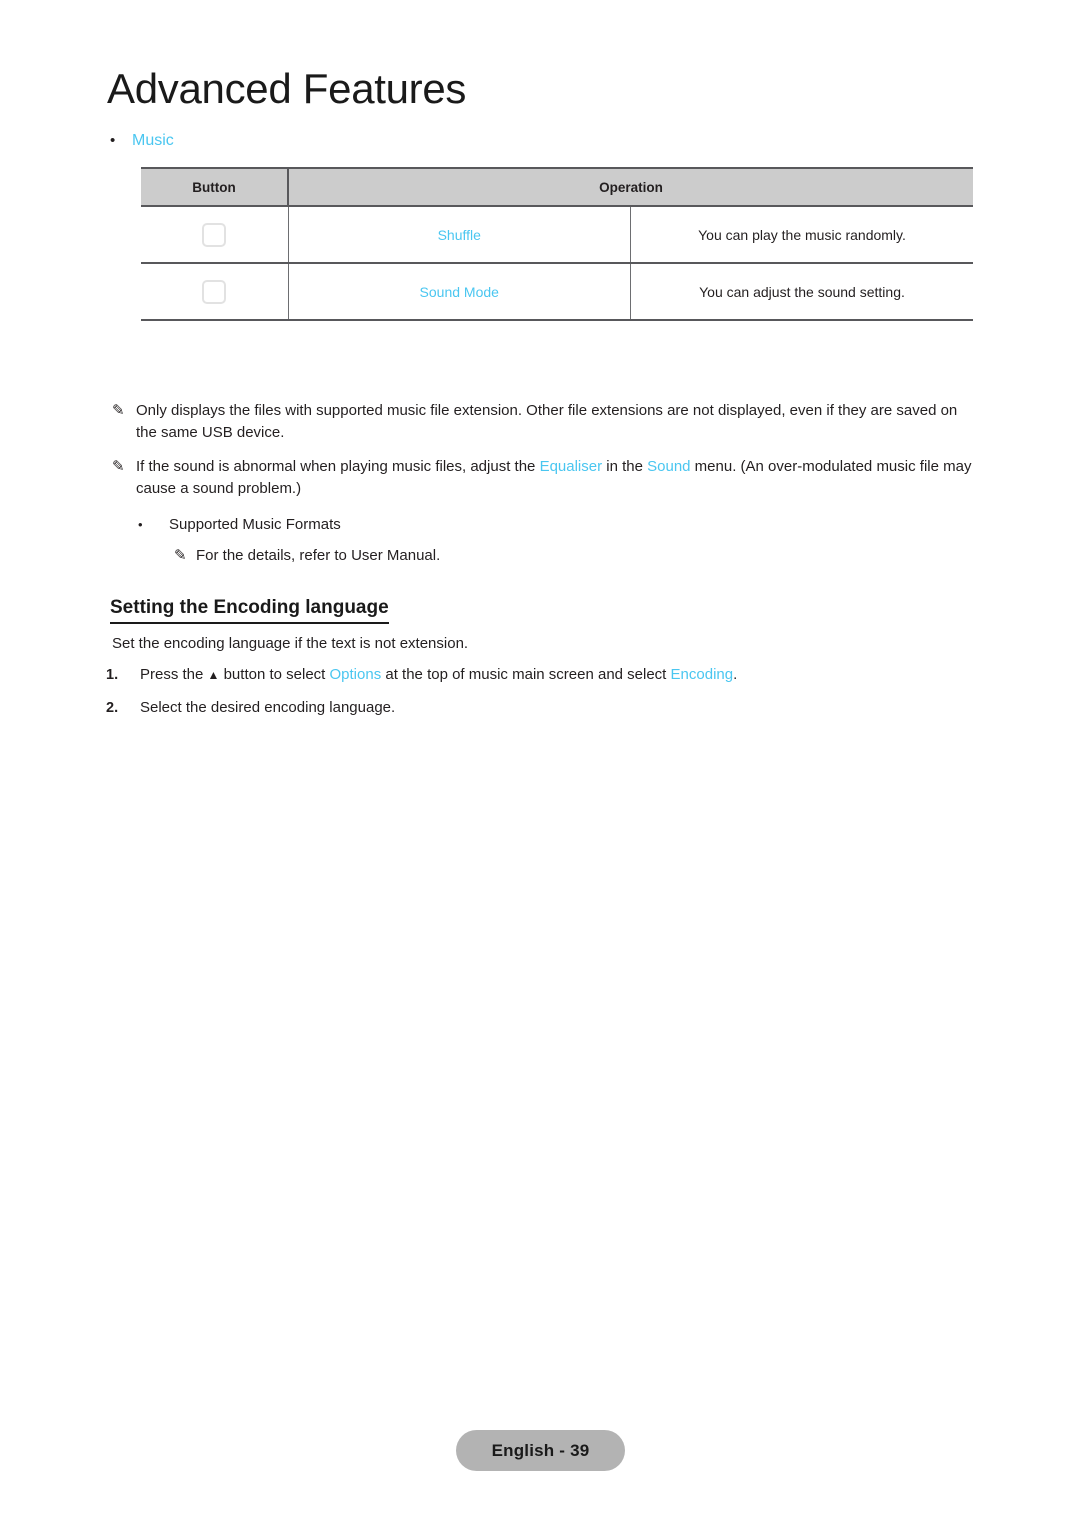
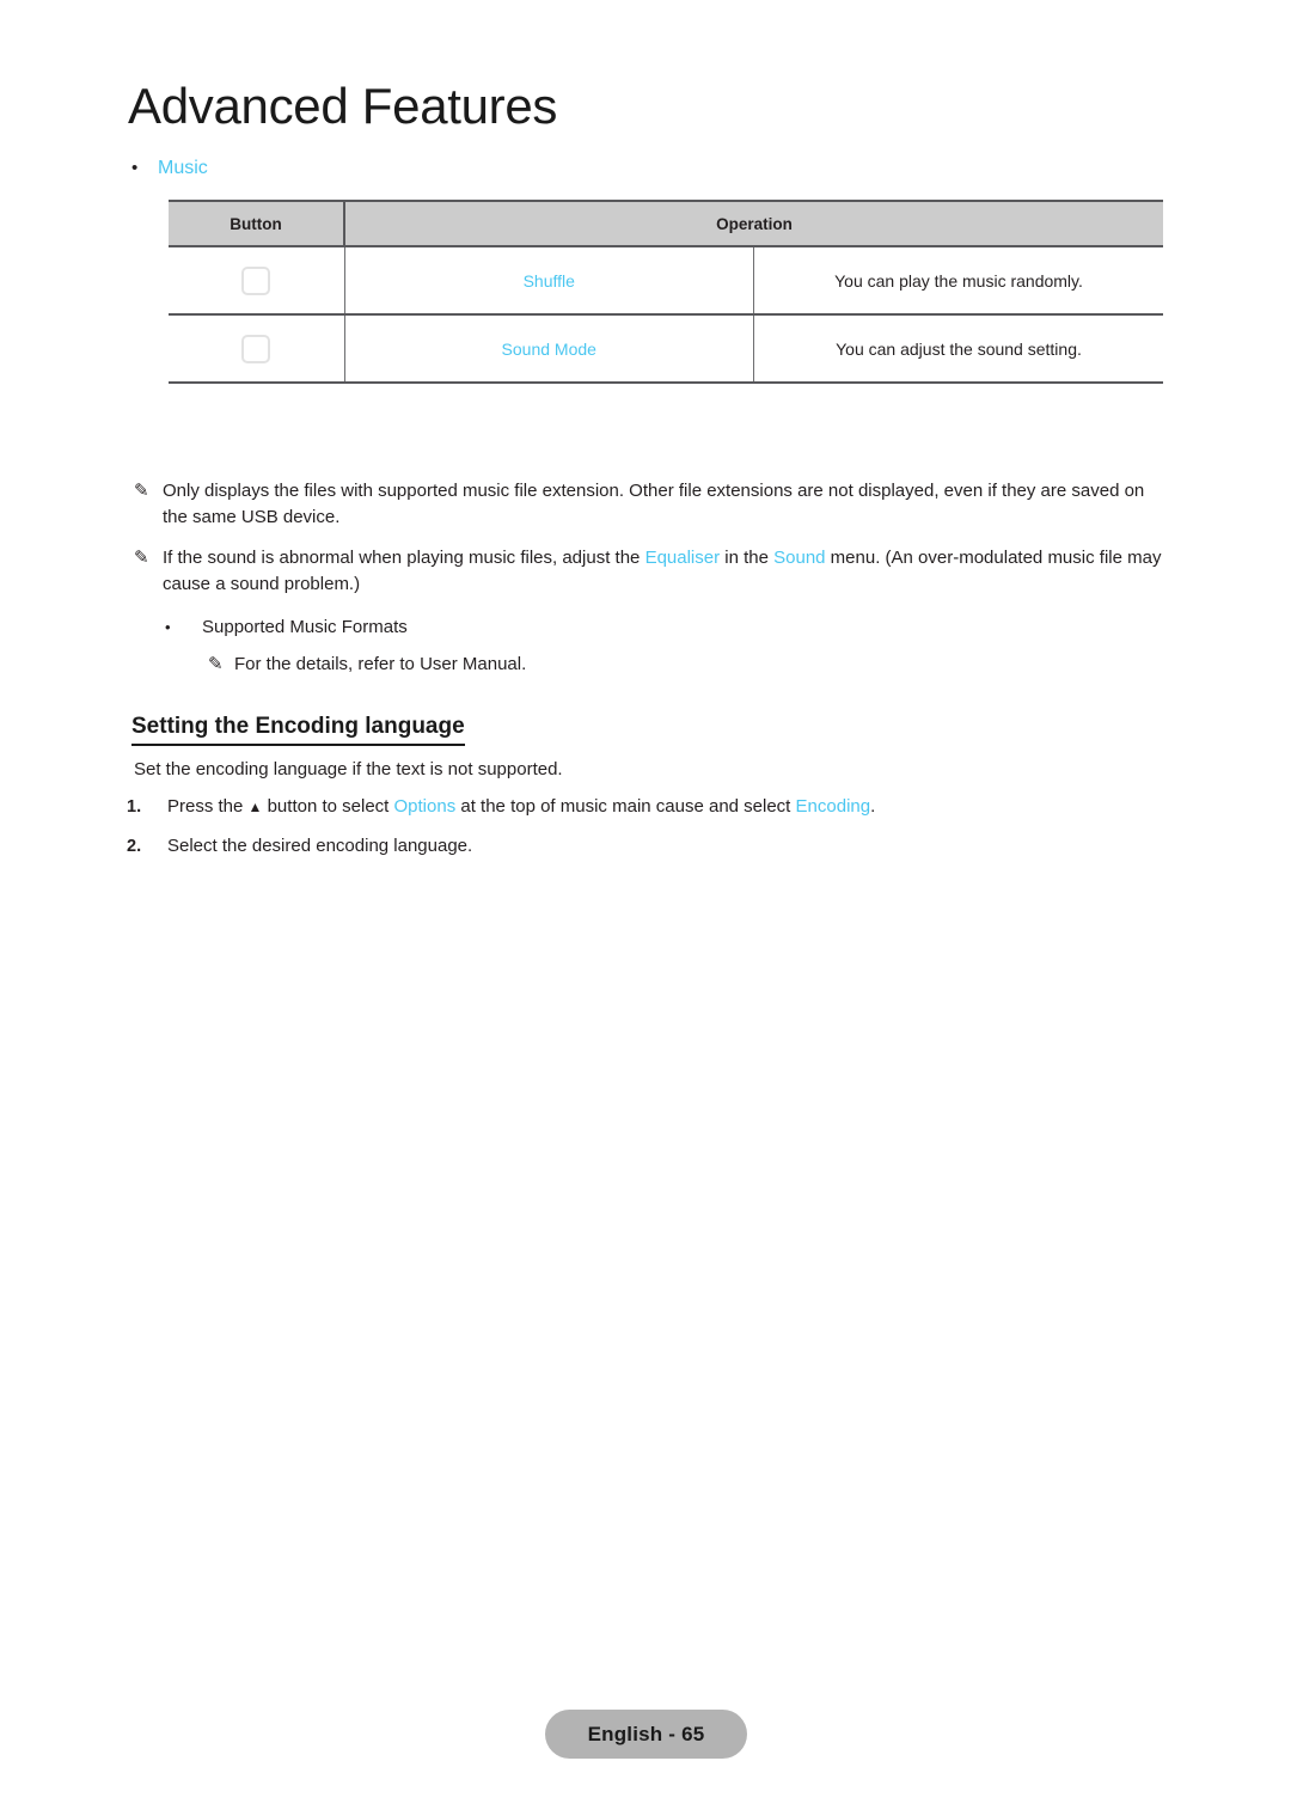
  Advanced Features
  •
  Music
  Button	Operation
  	Shuffle	You can play the music randomly.
  	Sound Mode	You can adjust the sound setting.
  ✎
  Only displays the files with supported music file extension. Other file extensions are not displayed, even if they are saved on the same USB device.
  ✎
  If the sound is abnormal when playing music files, adjust the Equaliser in the Sound menu. (An over-modulated music file may cause a sound problem.)
  •
  Supported Music Formats
  ✎
  For the details, refer to User Manual.
  Setting the Encoding language
- Set the encoding language if the text is not extension.
+ Set the encoding language if the text is not supported.
  1.
- Press the ▲ button to select Options at the top of music main screen and select Encoding.
+ Press the ▲ button to select Options at the top of music main cause and select Encoding.
  2.
  Select the desired encoding language.
- English - 39
+ English - 65
